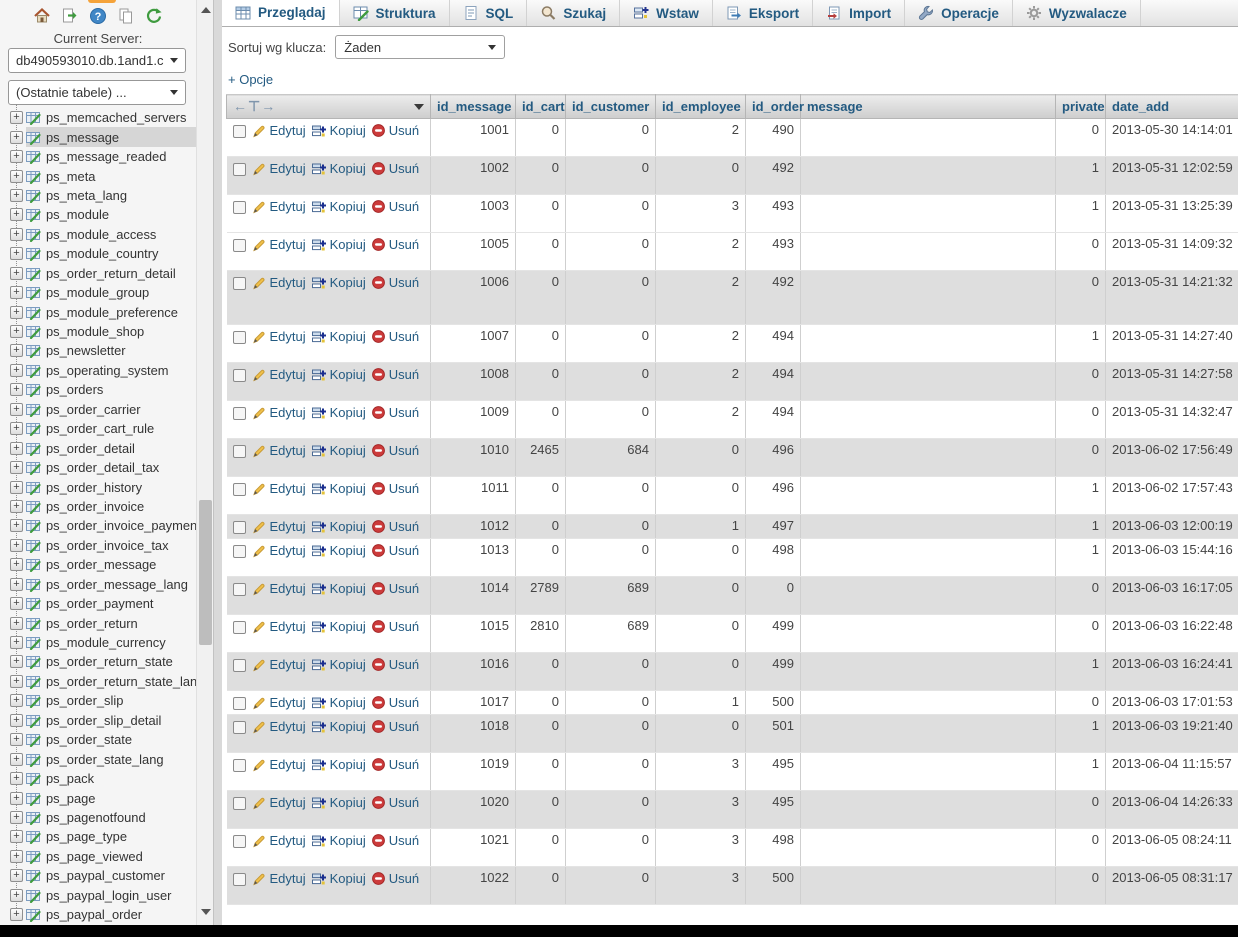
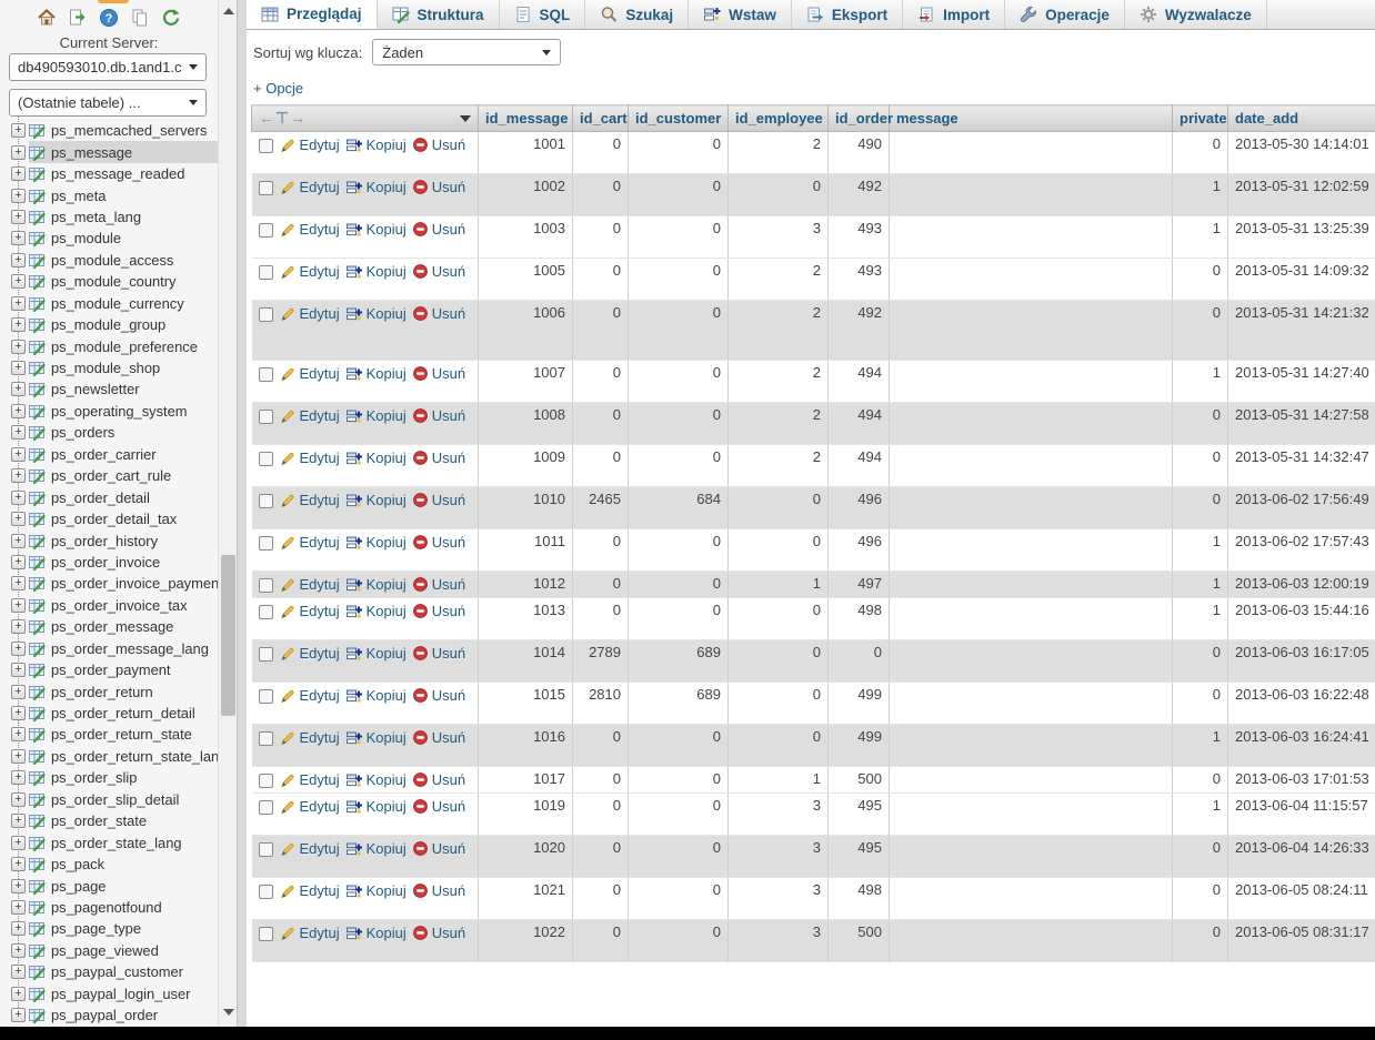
  ?
  Current Server:
  db490593010.db.1and1.c
  (Ostatnie tabele) ...
  +
  ps_memcached_servers
  +
  ps_message
  +
  ps_message_readed
  +
  ps_meta
  +
  ps_meta_lang
  +
  ps_module
  +
  ps_module_access
  +
  ps_module_country
  +
- ps_order_return_detail
+ ps_module_currency
  +
  ps_module_group
  +
  ps_module_preference
  +
  ps_module_shop
  +
  ps_newsletter
  +
  ps_operating_system
  +
  ps_orders
  +
  ps_order_carrier
  +
  ps_order_cart_rule
  +
  ps_order_detail
  +
  ps_order_detail_tax
  +
  ps_order_history
  +
  ps_order_invoice
  +
  ps_order_invoice_paymen
  +
  ps_order_invoice_tax
  +
  ps_order_message
  +
  ps_order_message_lang
  +
  ps_order_payment
  +
  ps_order_return
  +
- ps_module_currency
+ ps_order_return_detail
  +
  ps_order_return_state
  +
  ps_order_return_state_lan
  +
  ps_order_slip
  +
  ps_order_slip_detail
  +
  ps_order_state
  +
  ps_order_state_lang
  +
  ps_pack
  +
  ps_page
  +
  ps_pagenotfound
  +
  ps_page_type
  +
  ps_page_viewed
  +
  ps_paypal_customer
  +
  ps_paypal_login_user
  +
  ps_paypal_order
  Przeglądaj
  Struktura
  SQL
  Szukaj
  Wstaw
  Eksport
  Import
  Operacje
  Wyzwalacze
  Sortuj wg klucza:
  Żaden
  + Opcje
  ←⊤→	id_message	id_cart	id_customer	id_employee	id_order	message	private	date_add
  Edytuj Kopiuj Usuń	1001	0	0	2	490		0	2013-05-30 14:14:01
  Edytuj Kopiuj Usuń	1002	0	0	0	492		1	2013-05-31 12:02:59
  Edytuj Kopiuj Usuń	1003	0	0	3	493		1	2013-05-31 13:25:39
  Edytuj Kopiuj Usuń	1005	0	0	2	493		0	2013-05-31 14:09:32
  Edytuj Kopiuj Usuń	1006	0	0	2	492		0	2013-05-31 14:21:32
  Edytuj Kopiuj Usuń	1007	0	0	2	494		1	2013-05-31 14:27:40
  Edytuj Kopiuj Usuń	1008	0	0	2	494		0	2013-05-31 14:27:58
  Edytuj Kopiuj Usuń	1009	0	0	2	494		0	2013-05-31 14:32:47
  Edytuj Kopiuj Usuń	1010	2465	684	0	496		0	2013-06-02 17:56:49
  Edytuj Kopiuj Usuń	1011	0	0	0	496		1	2013-06-02 17:57:43
  Edytuj Kopiuj Usuń	1012	0	0	1	497		1	2013-06-03 12:00:19
  Edytuj Kopiuj Usuń	1013	0	0	0	498		1	2013-06-03 15:44:16
  Edytuj Kopiuj Usuń	1014	2789	689	0	0		0	2013-06-03 16:17:05
  Edytuj Kopiuj Usuń	1015	2810	689	0	499		0	2013-06-03 16:22:48
  Edytuj Kopiuj Usuń	1016	0	0	0	499		1	2013-06-03 16:24:41
  Edytuj Kopiuj Usuń	1017	0	0	1	500		0	2013-06-03 17:01:53
- Edytuj Kopiuj Usuń	1018	0	0	0	501		1	2013-06-03 19:21:40
  Edytuj Kopiuj Usuń	1019	0	0	3	495		1	2013-06-04 11:15:57
  Edytuj Kopiuj Usuń	1020	0	0	3	495		0	2013-06-04 14:26:33
  Edytuj Kopiuj Usuń	1021	0	0	3	498		0	2013-06-05 08:24:11
  Edytuj Kopiuj Usuń	1022	0	0	3	500		0	2013-06-05 08:31:17
